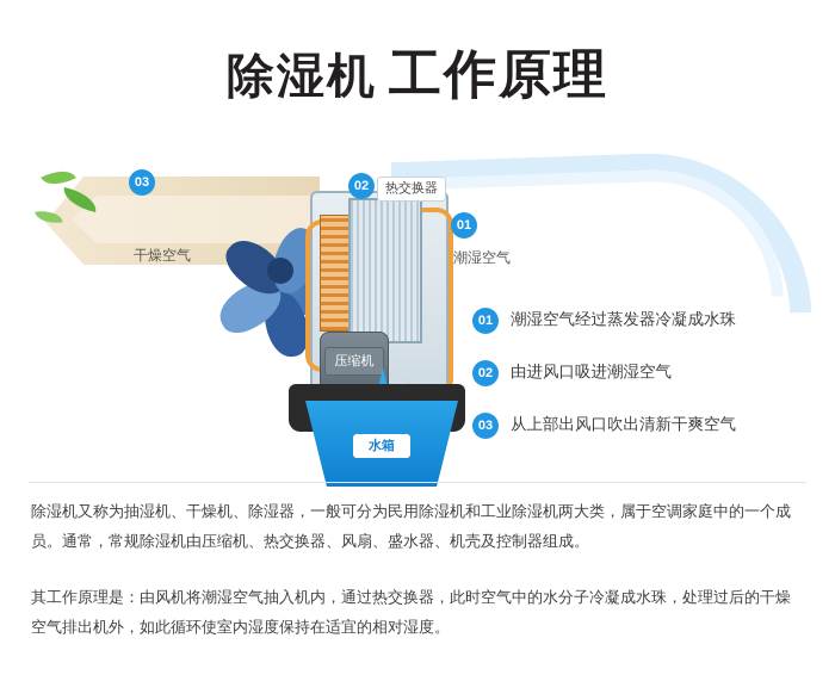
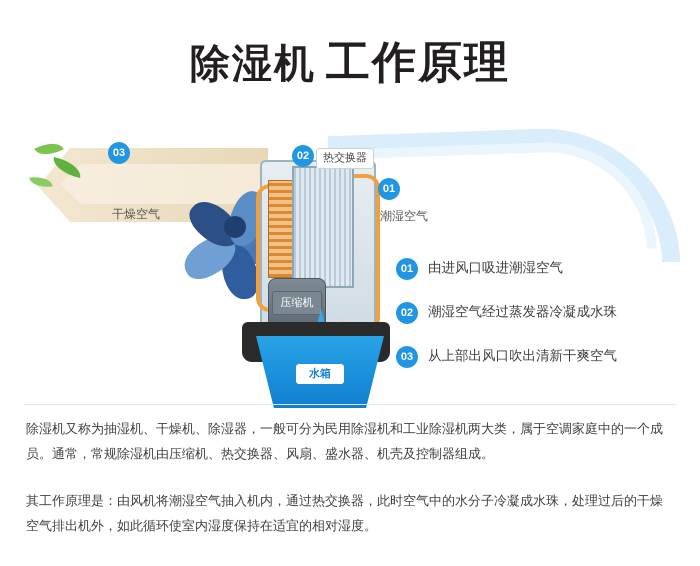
  除湿机 工作原理
  压缩机
  水箱
  热交换器
  03
  02
  01
  干燥空气
  潮湿空气
  01
- 潮湿空气经过蒸发器冷凝成水珠
+ 由进风口吸进潮湿空气
  02
- 由进风口吸进潮湿空气
+ 潮湿空气经过蒸发器冷凝成水珠
  03
  从上部出风口吹出清新干爽空气
  除湿机又称为抽湿机、干燥机、除湿器，一般可分为民用除湿机和工业除湿机两大类，属于空调家庭中的一个成员。通常，常规除湿机由压缩机、热交换器、风扇、盛水器、机壳及控制器组成。
  其工作原理是：由风机将潮湿空气抽入机内，通过热交换器，此时空气中的水分子冷凝成水珠，处理过后的干燥空气排出机外，如此循环使室内湿度保持在适宜的相对湿度。
